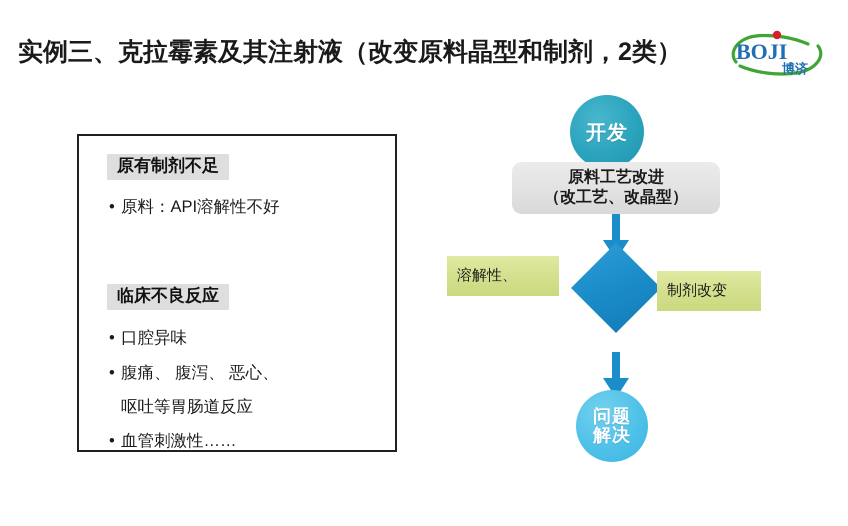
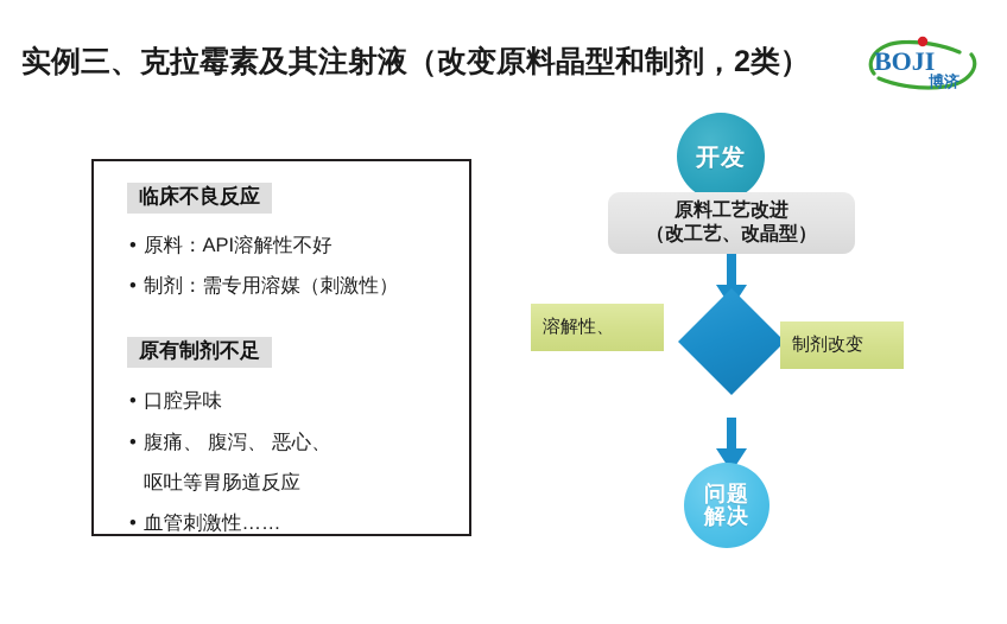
  实例三、克拉霉素及其注射液（改变原料晶型和制剂，2类）
  BOJI
  博济
- 原有制剂不足
+ 临床不良反应
  • 原料：API溶解性不好
+ • 制剂：需专用溶媒（刺激性）
- 临床不良反应
+ 原有制剂不足
  • 口腔异味
  • 腹痛、 腹泻、 恶心、
  呕吐等胃肠道反应
  • 血管刺激性……
  开发
  原料工艺改进
  （改工艺、改晶型）
  溶解性、
  制剂改变
  问题
  解决
